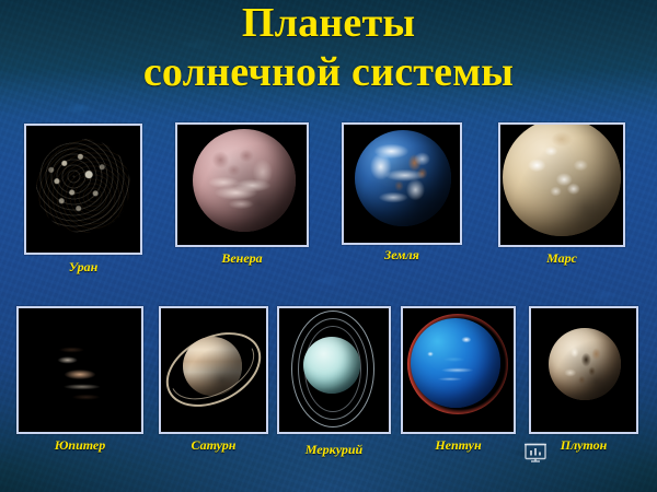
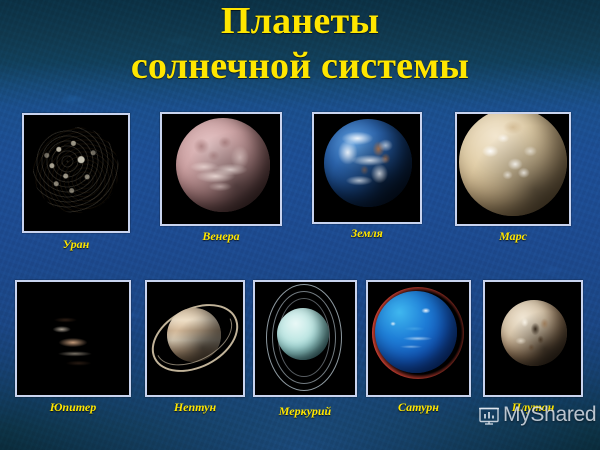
  Планеты
  солнечной системы
  Уран
  Венера
  Земля
  Марс
  Юпитер
- Сатурн
+ Нептун
  Меркурий
- Нептун
+ Сатурн
  Плутон
+ MyShared
